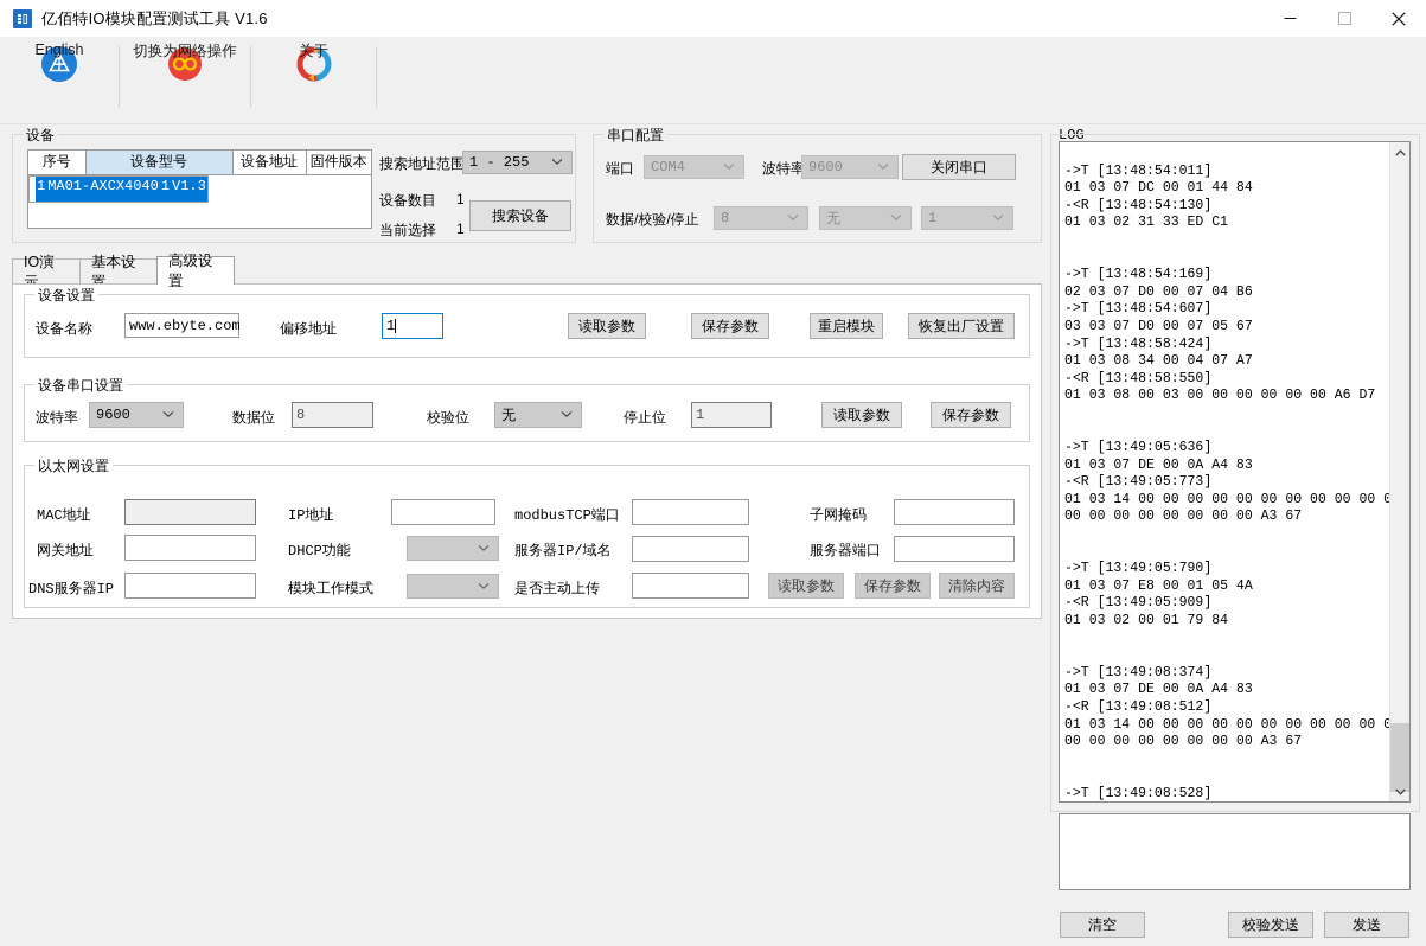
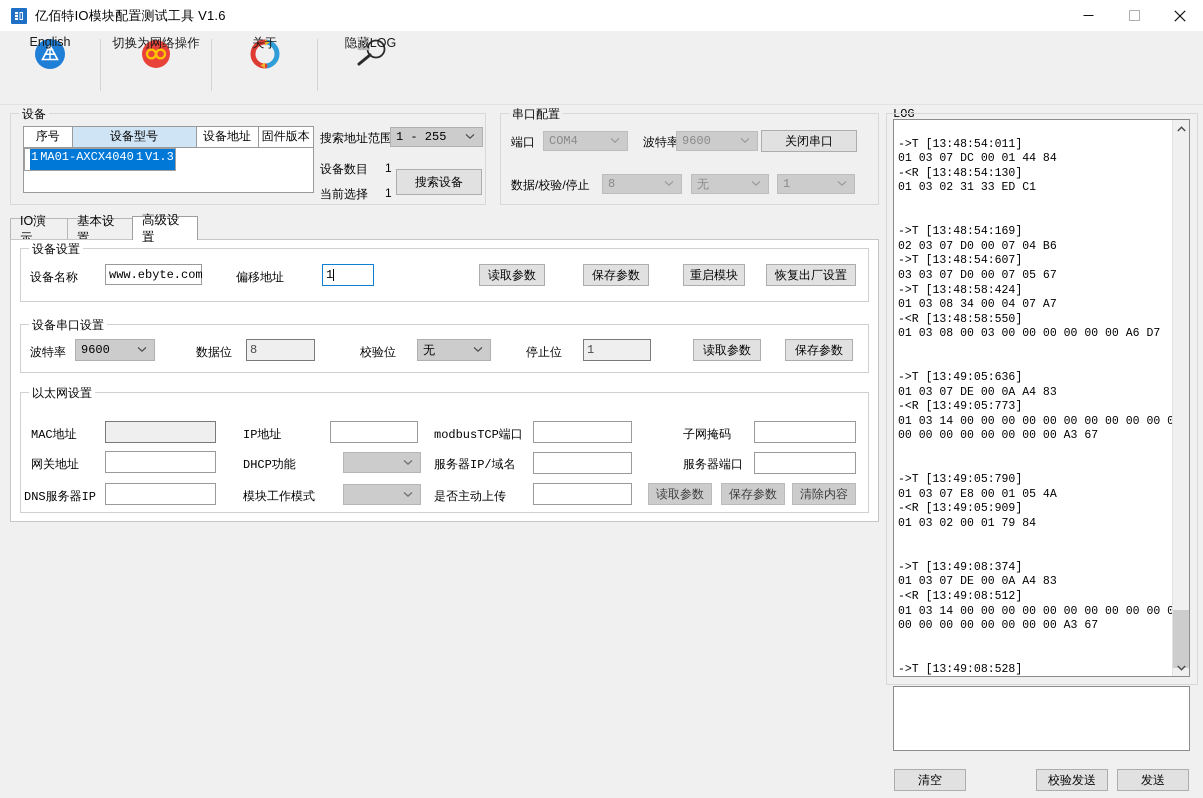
  亿佰特IO模块配置测试工具 V1.6
  English
  切换为网络操作
  关于
+ 隐藏LOG
  设备
  序号	设备型号	设备地址	固件版本
  1
  MA01-AXCX4040
  1
  V1.3
  搜索地址范围
  1 - 255
  设备数目
  1
  当前选择
  1
  搜索设备
  串口配置
  端口
  COM4
  波特率
  9600
  关闭串口
  数据/校验/停止
  8
  无
  1
  IO演示
  基本设置
  高级设置
  设备设置
  设备名称
  www.ebyte.com
  偏移地址
  1
  读取参数
  保存参数
  重启模块
  恢复出厂设置
  设备串口设置
  波特率
  9600
  数据位
  8
  校验位
  无
  停止位
  1
  读取参数
  保存参数
  以太网设置
  MAC地址
  网关地址
  DNS服务器IP
  IP地址
  DHCP功能
  模块工作模式
  modbusTCP端口
  服务器IP/域名
  是否主动上传
  子网掩码
  服务器端口
  读取参数
  保存参数
  清除内容
  LOG
  ->T [13:48:54:011]
  01 03 07 DC 00 01 44 84
  -<R [13:48:54:130]
  01 03 02 31 33 ED C1
  ->T [13:48:54:169]
  02 03 07 D0 00 07 04 B6
  ->T [13:48:54:607]
  03 03 07 D0 00 07 05 67
  ->T [13:48:58:424]
  01 03 08 34 00 04 07 A7
  -<R [13:48:58:550]
  01 03 08 00 03 00 00 00 00 00 00 A6 D7
  ->T [13:49:05:636]
  01 03 07 DE 00 0A A4 83
  -<R [13:49:05:773]
  01 03 14 00 00 00 00 00 00 00 00 00 00 0
  00 00 00 00 00 00 00 00 A3 67
  ->T [13:49:05:790]
  01 03 07 E8 00 01 05 4A
  -<R [13:49:05:909]
  01 03 02 00 01 79 84
  ->T [13:49:08:374]
  01 03 07 DE 00 0A A4 83
  -<R [13:49:08:512]
  01 03 14 00 00 00 00 00 00 00 00 00 00 0
  00 00 00 00 00 00 00 00 A3 67
  ->T [13:49:08:528]
  清空
  校验发送
  发送
